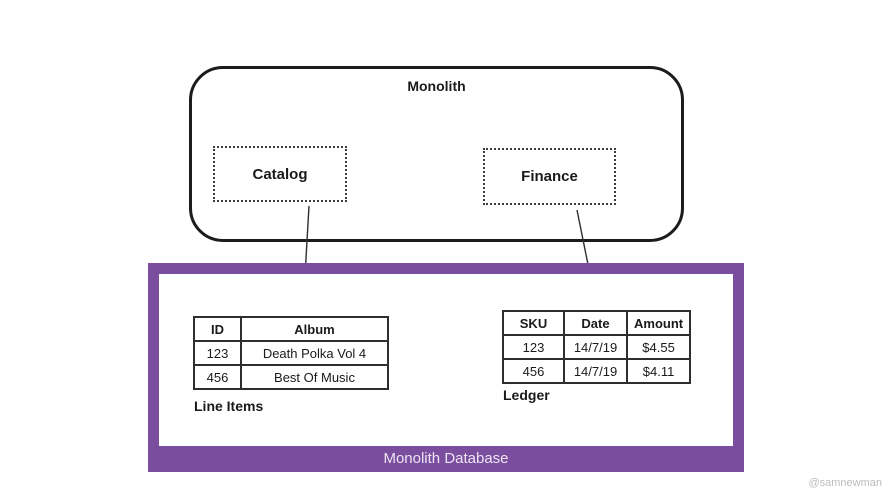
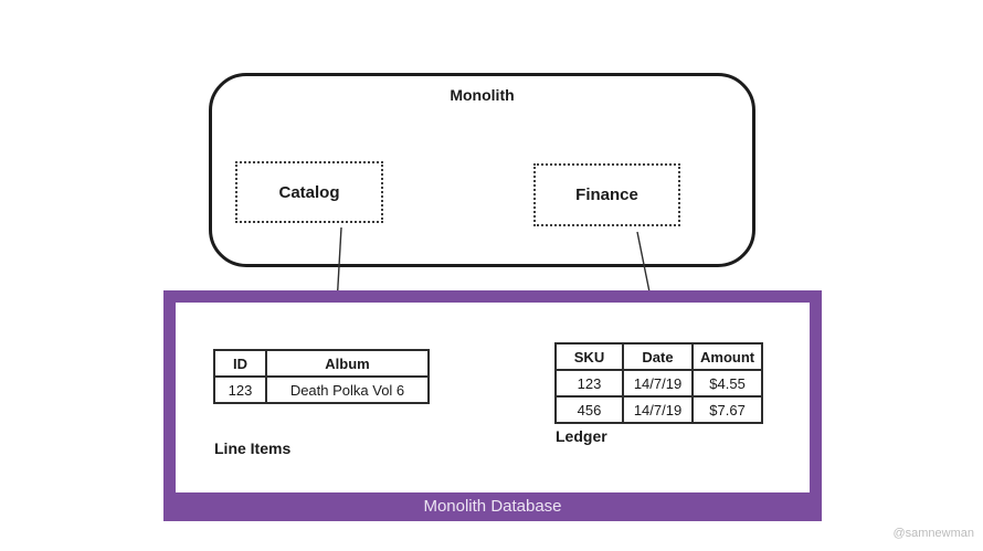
  Monolith
  Catalog
  Finance
  Monolith Database
  ID	Album
- 123	Death Polka Vol 4
+ 123	Death Polka Vol 6
- 456	Best Of Music
  Line Items
  SKU	Date	Amount
  123	14/7/19	$4.55
- 456	14/7/19	$4.11
+ 456	14/7/19	$7.67
  Ledger
  @samnewman
